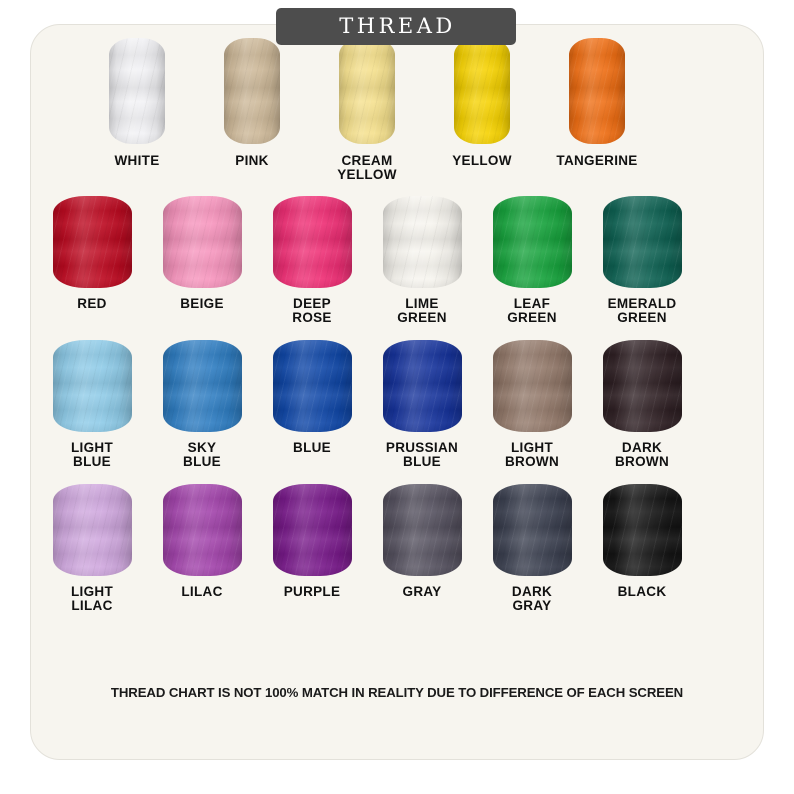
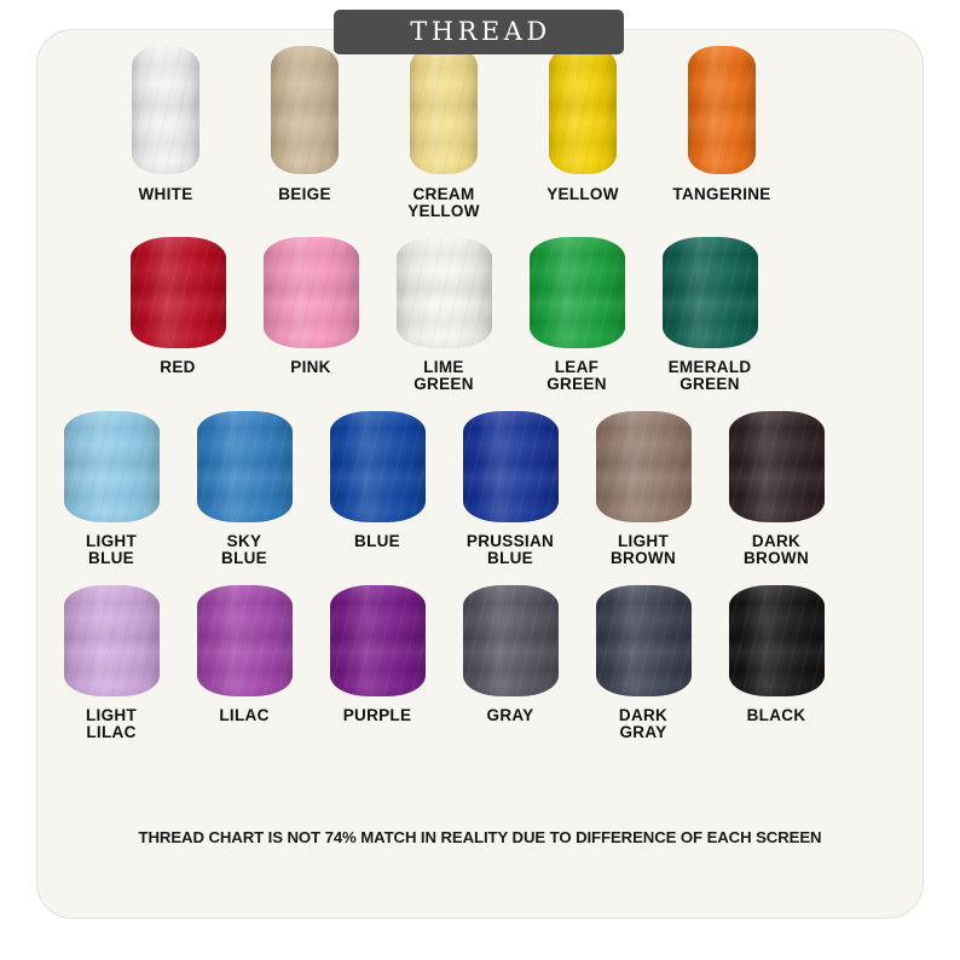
  THREAD
  WHITE
- PINK
+ BEIGE
  CREAM
  YELLOW
  YELLOW
  TANGERINE
  RED
- BEIGE
+ PINK
- DEEP
- ROSE
  LIME
  GREEN
  LEAF
  GREEN
  EMERALD
  GREEN
  LIGHT
  BLUE
  SKY
  BLUE
  BLUE
  PRUSSIAN
  BLUE
  LIGHT
  BROWN
  DARK
  BROWN
  LIGHT
  LILAC
  LILAC
  PURPLE
  GRAY
  DARK
  GRAY
  BLACK
- THREAD CHART IS NOT 100% MATCH IN REALITY DUE TO DIFFERENCE OF EACH SCREEN
+ THREAD CHART IS NOT 74% MATCH IN REALITY DUE TO DIFFERENCE OF EACH SCREEN
